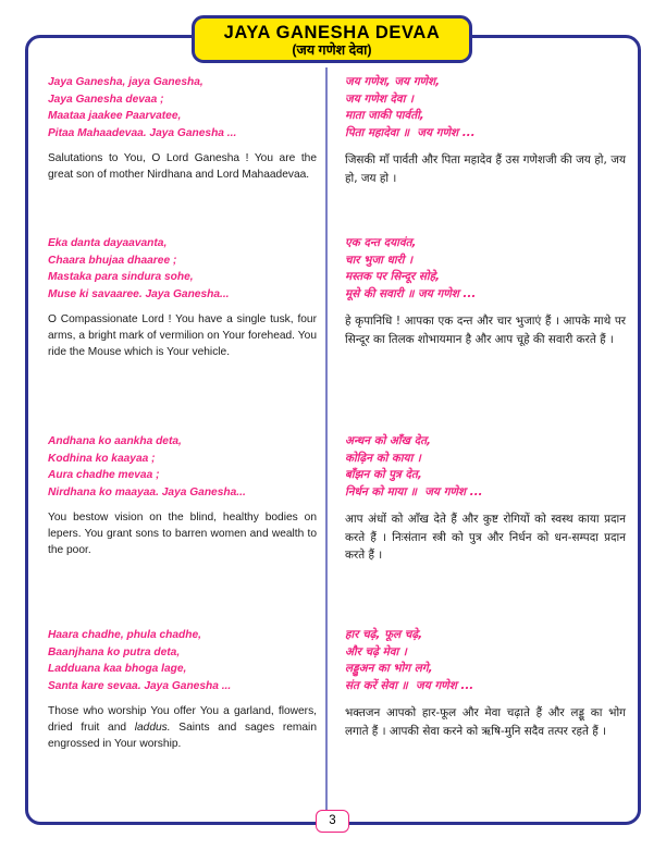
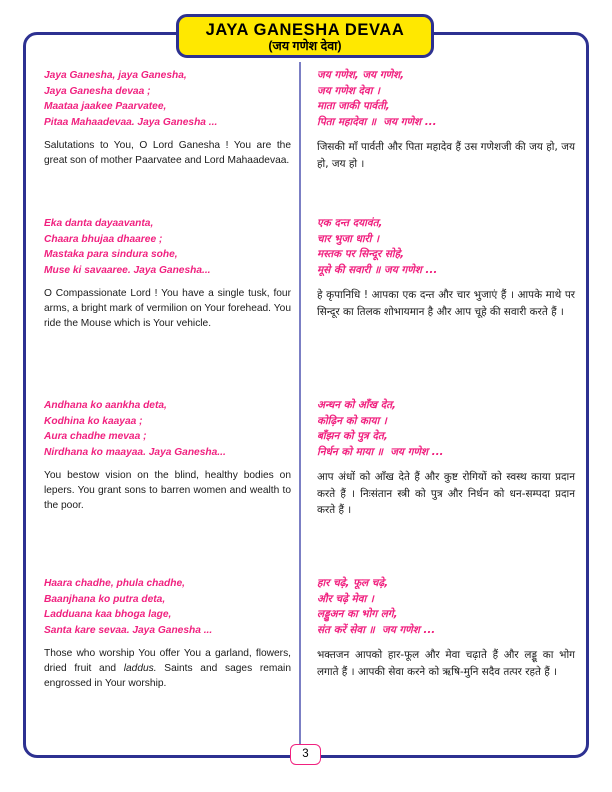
  JAYA GANESHA DEVAA
  (जय गणेश देवा)
  Jaya Ganesha, jaya Ganesha,
  Jaya Ganesha devaa ;
  Maataa jaakee Paarvatee,
  Pitaa Mahaadevaa. Jaya Ganesha ...
- Salutations to You, O Lord Ganesha ! You are the great son of mother Nirdhana and Lord Mahaadevaa.
+ Salutations to You, O Lord Ganesha ! You are the great son of mother Paarvatee and Lord Mahaadevaa.
  Eka danta dayaavanta,
  Chaara bhujaa dhaaree ;
  Mastaka para sindura sohe,
  Muse ki savaaree. Jaya Ganesha...
  O Compassionate Lord ! You have a single tusk, four arms, a bright mark of vermilion on Your forehead. You ride the Mouse which is Your vehicle.
  Andhana ko aankha deta,
  Kodhina ko kaayaa ;
  Aura chadhe mevaa ;
  Nirdhana ko maayaa. Jaya Ganesha...
  You bestow vision on the blind, healthy bodies on lepers. You grant sons to barren women and wealth to the poor.
  Haara chadhe, phula chadhe,
  Baanjhana ko putra deta,
  Ladduana kaa bhoga lage,
  Santa kare sevaa. Jaya Ganesha ...
  Those who worship You offer You a garland, flowers, dried fruit and laddus. Saints and sages remain engrossed in Your worship.
  जय गणेश, जय गणेश,
  जय गणेश देवा ।
  माता जाकी पार्वती,
  पिता महादेवा ॥ जय गणेश ...
  जिसकी माँ पार्वती और पिता महादेव हैं उस गणेशजी की जय हो, जय हो, जय हो ।
  एक दन्त दयावंत,
  चार भुजा धारी ।
  मस्तक पर सिन्दूर सोहे,
  मूसे की सवारी ॥ जय गणेश ...
  हे कृपानिधि ! आपका एक दन्त और चार भुजाएं हैं । आपके माथे पर सिन्दूर का तिलक शोभायमान है और आप चूहे की सवारी करते हैं ।
  अन्धन को आँख देत,
  कोढ़िन को काया ।
  बाँझन को पुत्र देत,
  निर्धन को माया ॥ जय गणेश ...
  आप अंधों को आँख देते हैं और कुष्ट रोगियों को स्वस्थ काया प्रदान करते हैं । निःसंतान स्त्री को पुत्र और निर्धन को धन-सम्पदा प्रदान करते हैं ।
  हार चढ़े, फूल चढ़े,
  और चढ़े मेवा ।
  लड्डुअन का भोग लगे,
  संत करें सेवा ॥ जय गणेश ...
  भक्तजन आपको हार-फूल और मेवा चढ़ाते हैं और लड्डू का भोग लगाते हैं । आपकी सेवा करने को ऋषि-मुनि सदैव तत्पर रहते हैं ।
  3
